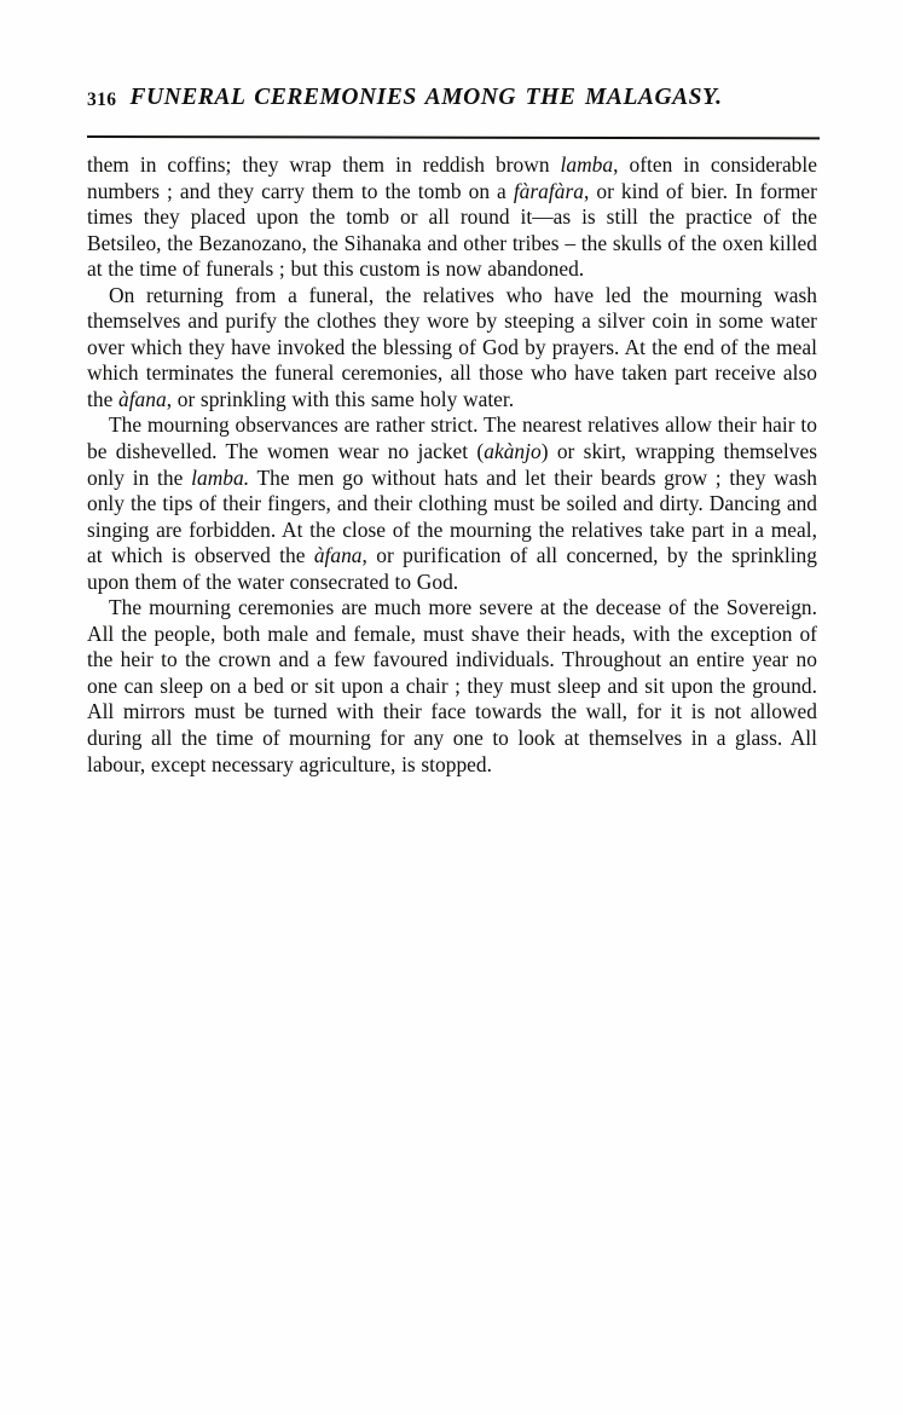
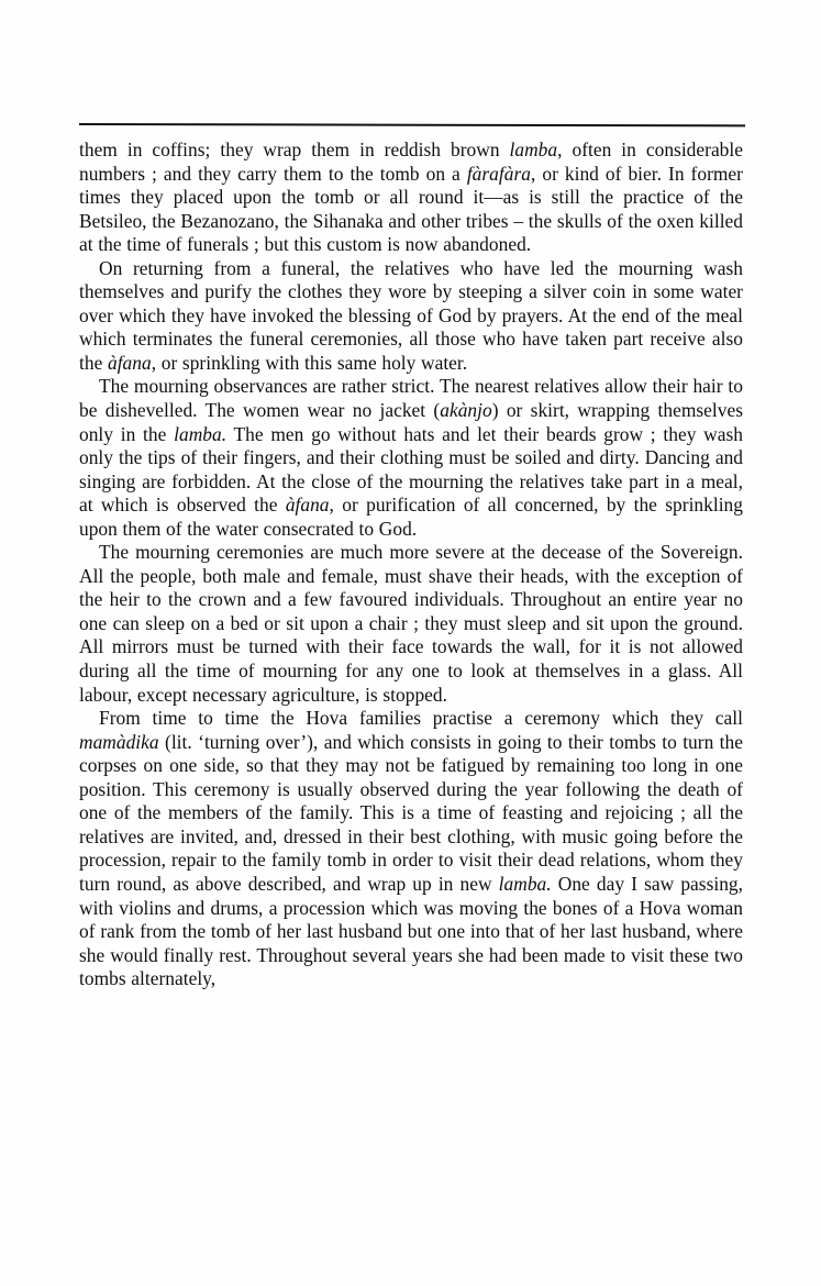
- 316
- FUNERAL CEREMONIES AMONG THE MALAGASY.
  them in coffins; they wrap them in reddish brown lamba, often in considerable numbers ; and they carry them to the tomb on a fàrafàra, or kind of bier. In former times they placed upon the tomb or all round it—as is still the practice of the Betsileo, the Bezanozano, the Sihanaka and other tribes – the skulls of the oxen killed at the time of funerals ; but this custom is now abandoned.
  On returning from a funeral, the relatives who have led the mourning wash themselves and purify the clothes they wore by steeping a silver coin in some water over which they have invoked the blessing of God by prayers. At the end of the meal which terminates the funeral ceremonies, all those who have taken part receive also the àfana, or sprinkling with this same holy water.
  The mourning observances are rather strict. The nearest relatives allow their hair to be dishevelled. The women wear no jacket (akànjo) or skirt, wrapping themselves only in the lamba. The men go without hats and let their beards grow ; they wash only the tips of their fingers, and their clothing must be soiled and dirty. Dancing and singing are forbidden. At the close of the mourning the relatives take part in a meal, at which is observed the àfana, or purification of all concerned, by the sprinkling upon them of the water consecrated to God.
  The mourning ceremonies are much more severe at the decease of the Sovereign. All the people, both male and female, must shave their heads, with the exception of the heir to the crown and a few favoured individuals. Throughout an entire year no one can sleep on a bed or sit upon a chair ; they must sleep and sit upon the ground. All mirrors must be turned with their face towards the wall, for it is not allowed during all the time of mourning for any one to look at themselves in a glass. All labour, except necessary agriculture, is stopped.
+ From time to time the Hova families practise a ceremony which they call mamàdika (lit. ‘turning over’), and which consists in going to their tombs to turn the corpses on one side, so that they may not be fatigued by remaining too long in one position. This ceremony is usually observed during the year following the death of one of the members of the family. This is a time of feasting and rejoicing ; all the relatives are invited, and, dressed in their best clothing, with music going before the procession, repair to the family tomb in order to visit their dead relations, whom they turn round, as above described, and wrap up in new lamba. One day I saw passing, with violins and drums, a procession which was moving the bones of a Hova woman of rank from the tomb of her last husband but one into that of her last husband, where she would finally rest. Throughout several years she had been made to visit these two tombs alternately,
